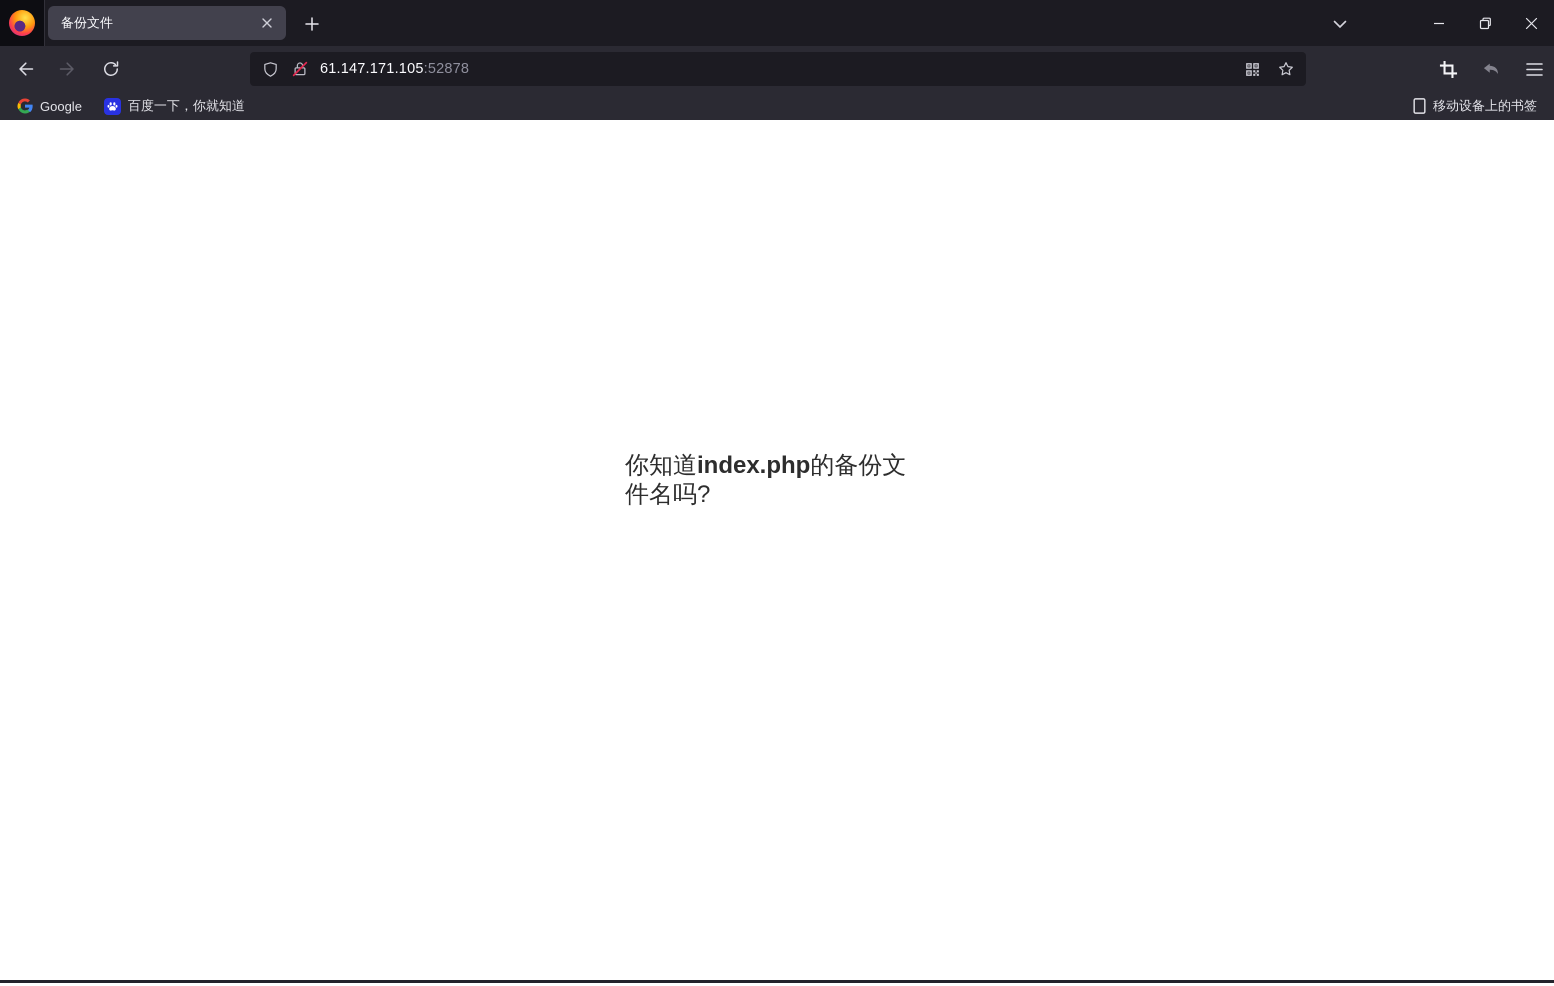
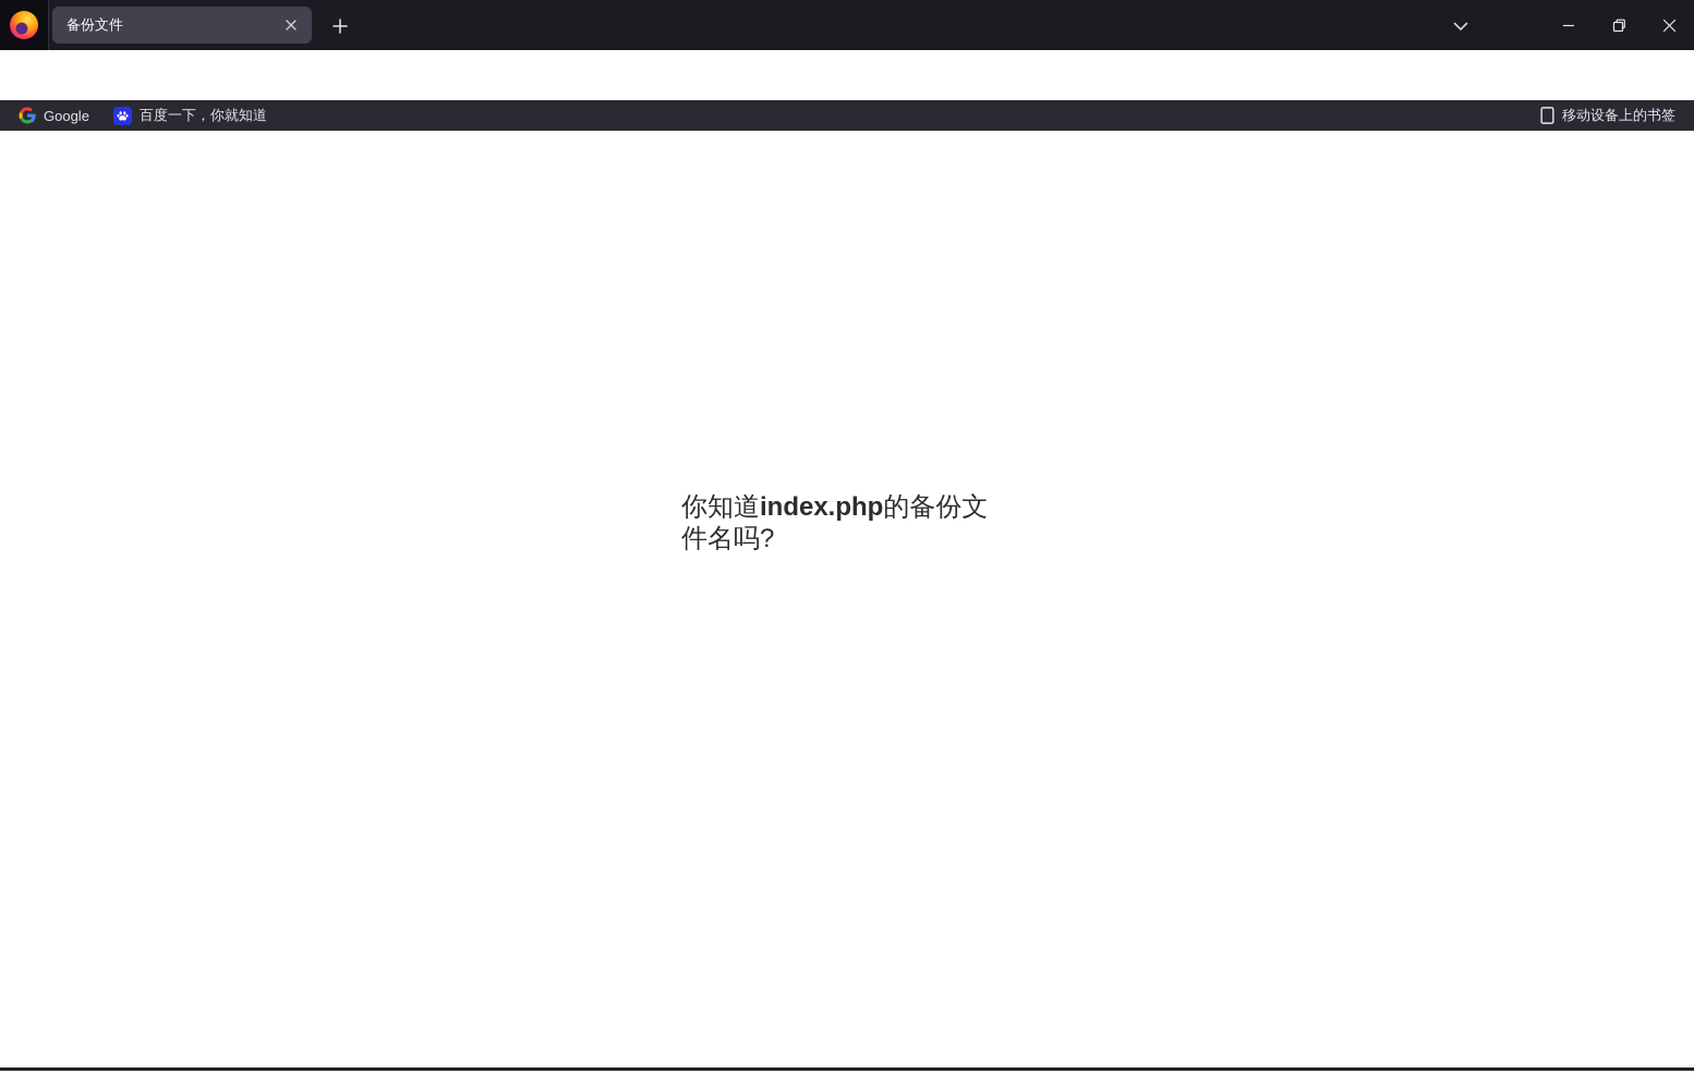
  备份文件
- 61.147.171.105:52878
  Google
  百度一下，你就知道
  移动设备上的书签
  你知道index.php的备份文件名吗?
